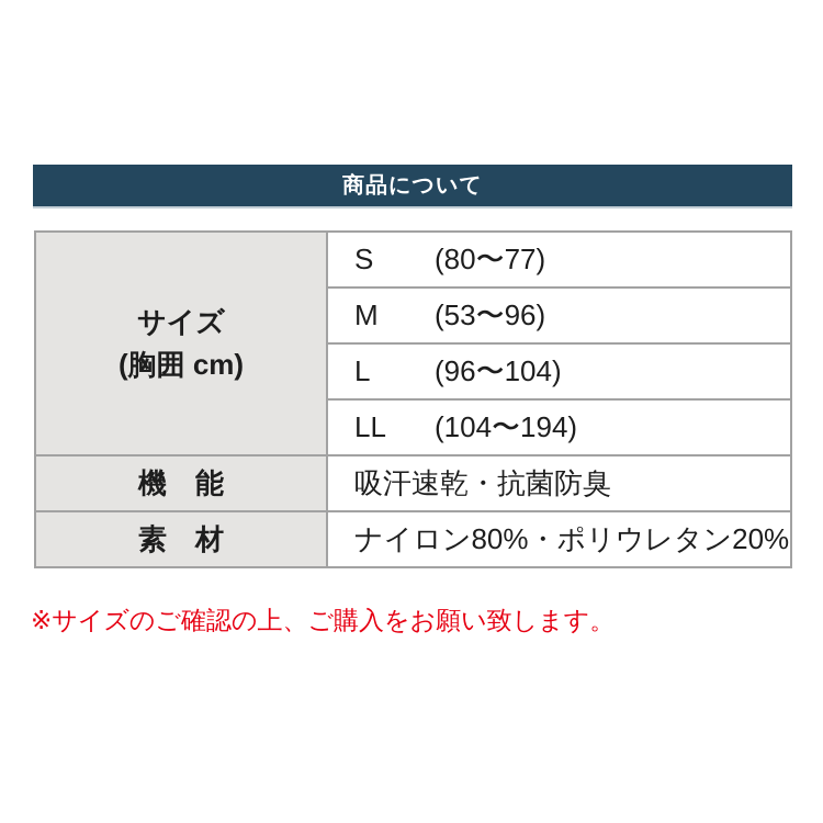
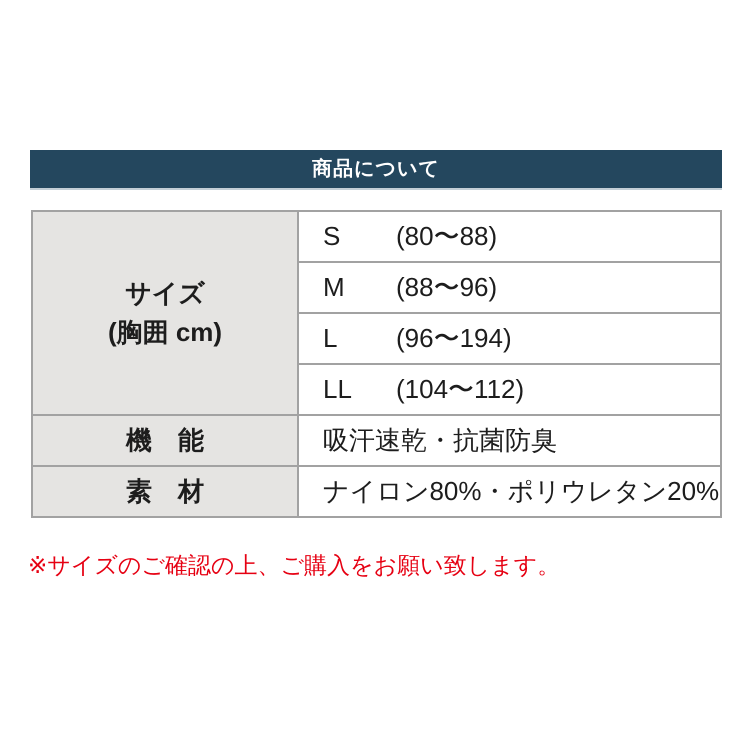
  商品について
- サイズ (胸囲 cm)	S (80〜77)
+ サイズ (胸囲 cm)	S (80〜88)
- M (53〜96)
+ M (88〜96)
- L (96〜104)
+ L (96〜194)
- LL (104〜194)
+ LL (104〜112)
  機 能	吸汗速乾・抗菌防臭
  素 材	ナイロン80%・ポリウレタン20%
  ※サイズのご確認の上、ご購入をお願い致します。
